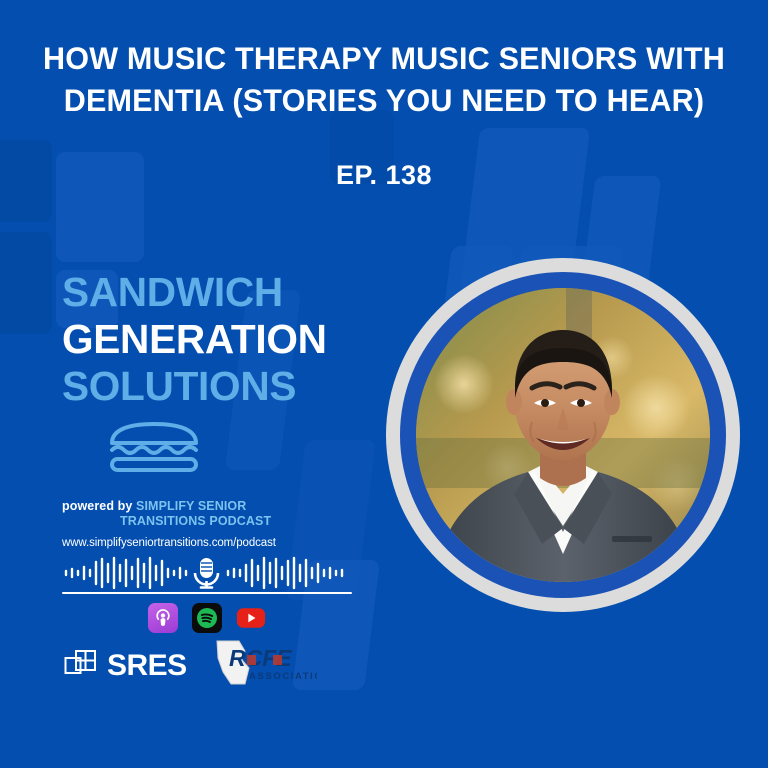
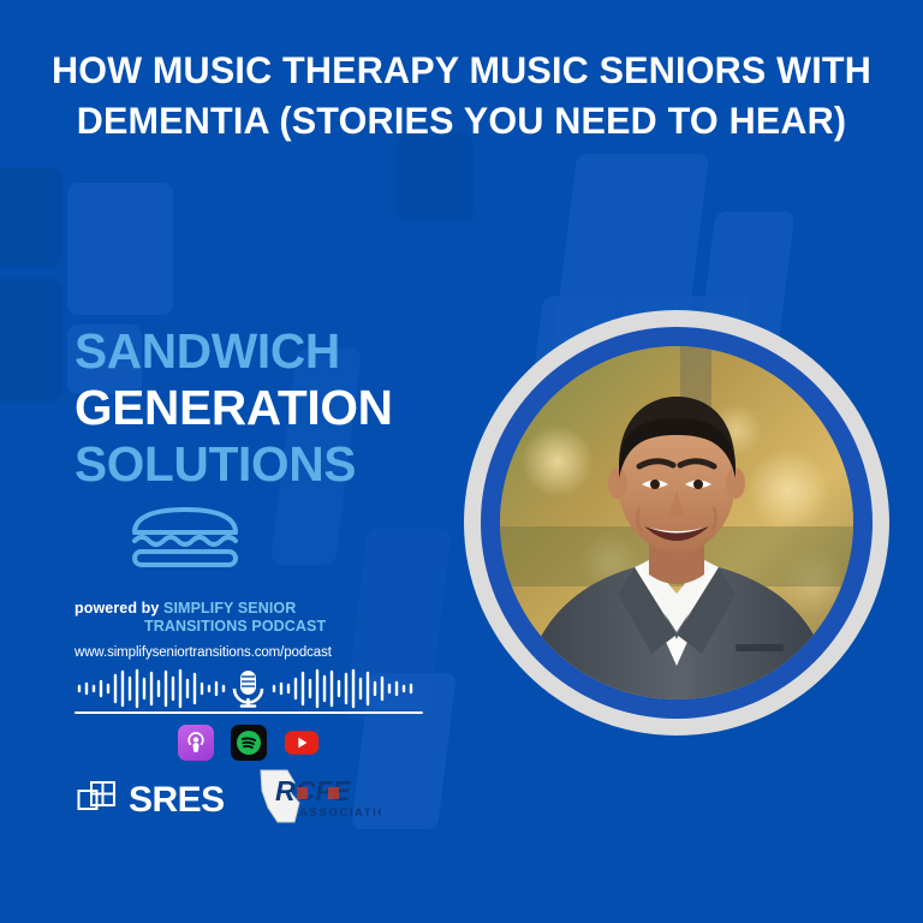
  HOW MUSIC THERAPY MUSIC SENIORS WITH DEMENTIA (STORIES YOU NEED TO HEAR)
- EP. 138
  SANDWICH
  GENERATION
  SOLUTIONS
  powered by SIMPLIFY SENIOR
  TRANSITIONS PODCAST
  www.simplifyseniortransitions.com/podcast
  SRES
  RCFE
  ASSOCIATI
